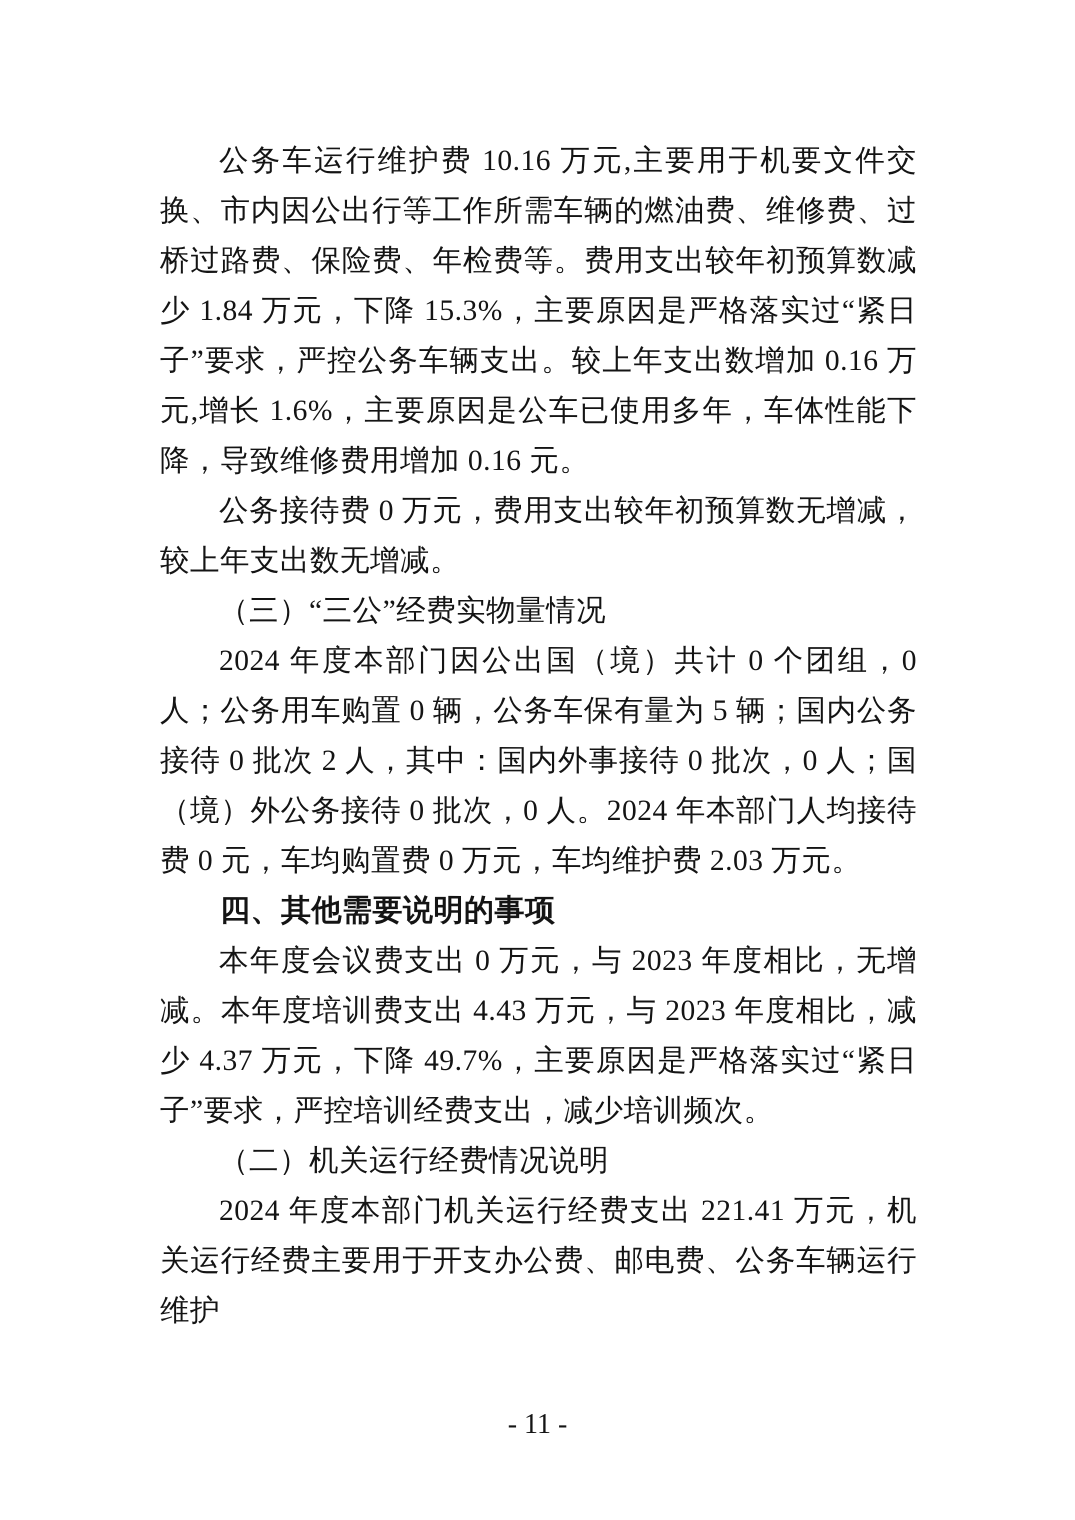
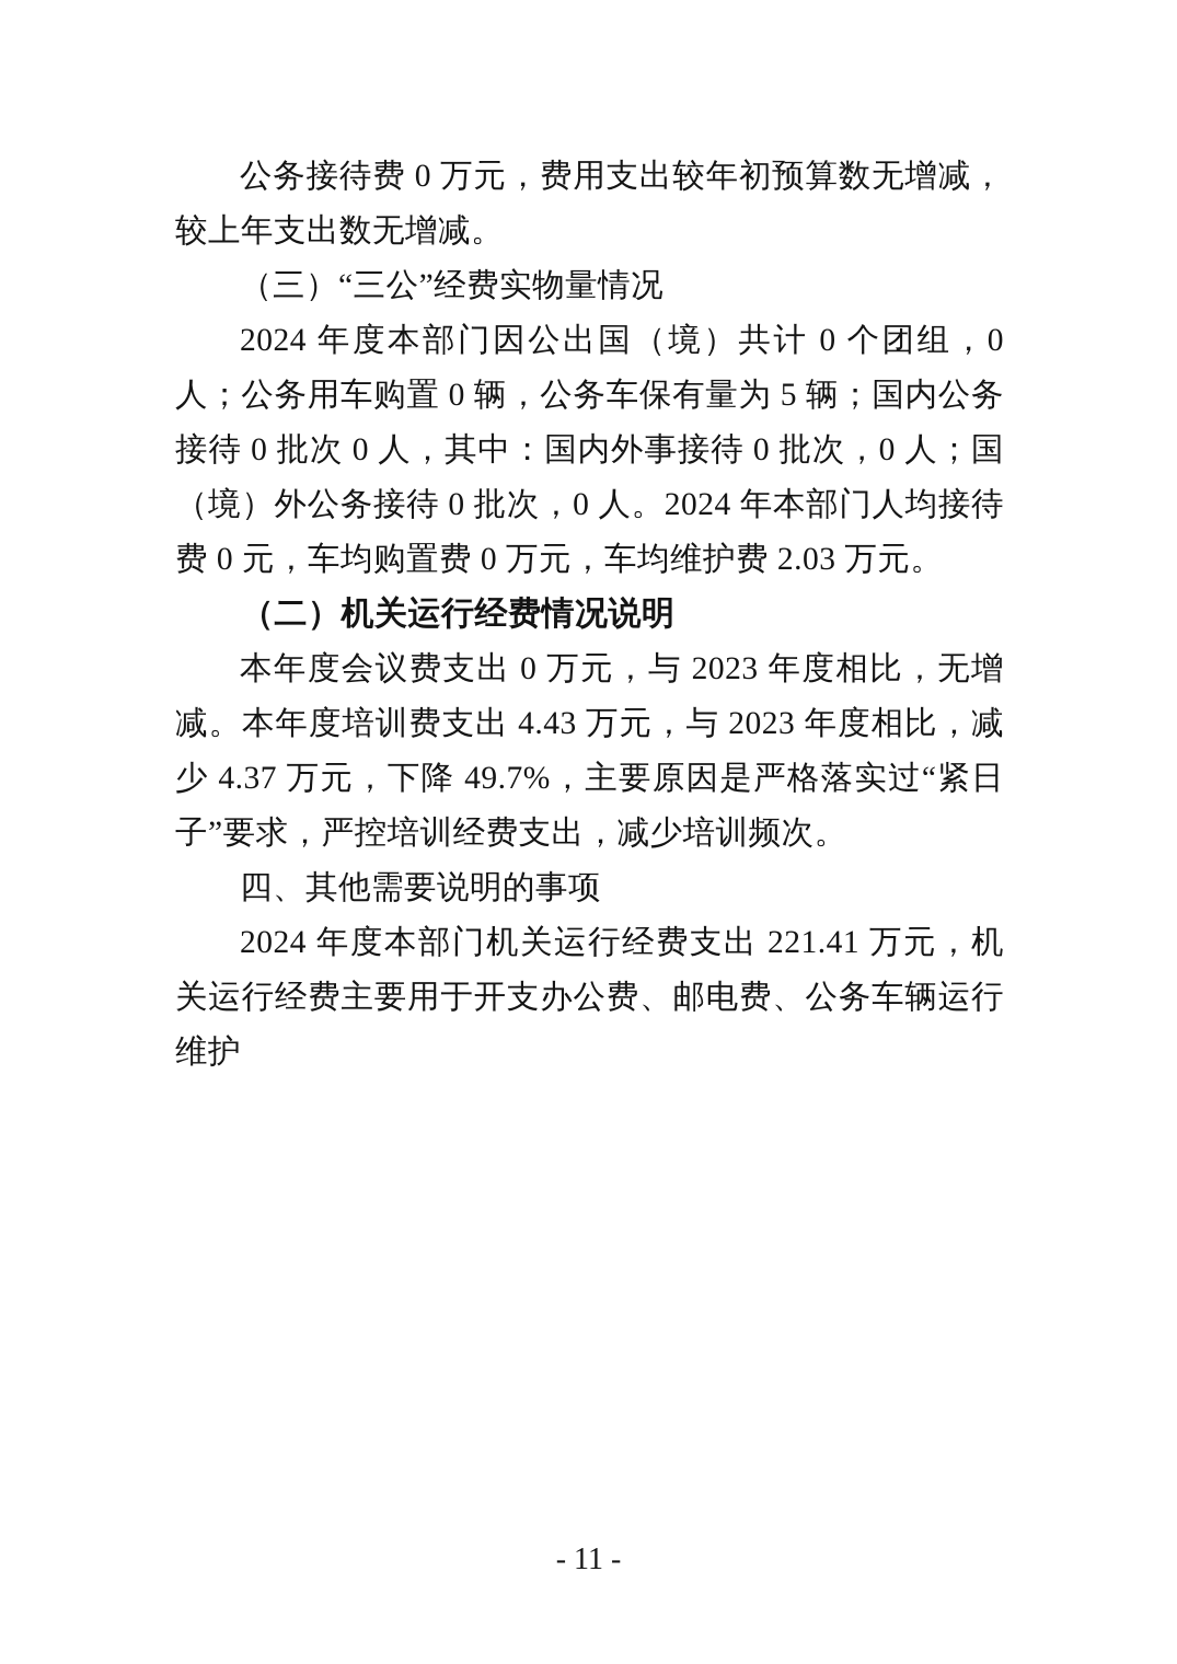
- 公务车运行维护费 10.16 万元,主要用于机要文件交换、市内因公出行等工作所需车辆的燃油费、维修费、过桥过路费、保险费、年检费等。费用支出较年初预算数减少 1.84 万元，下降 15.3%，主要原因是严格落实过“紧日子”要求，严控公务车辆支出。较上年支出数增加 0.16 万元,增长 1.6%，主要原因是公车已使用多年，车体性能下降，导致维修费用增加 0.16 元。
  公务接待费 0 万元，费用支出较年初预算数无增减，较上年支出数无增减。
  （三）“三公”经费实物量情况
- 2024 年度本部门因公出国（境）共计 0 个团组，0 人；公务用车购置 0 辆，公务车保有量为 5 辆；国内公务接待 0 批次 2 人，其中：国内外事接待 0 批次，0 人；国（境）外公务接待 0 批次，0 人。2024 年本部门人均接待费 0 元，车均购置费 0 万元，车均维护费 2.03 万元。
+ 2024 年度本部门因公出国（境）共计 0 个团组，0 人；公务用车购置 0 辆，公务车保有量为 5 辆；国内公务接待 0 批次 0 人，其中：国内外事接待 0 批次，0 人；国（境）外公务接待 0 批次，0 人。2024 年本部门人均接待费 0 元，车均购置费 0 万元，车均维护费 2.03 万元。
- 四、其他需要说明的事项
+ （二）机关运行经费情况说明
  本年度会议费支出 0 万元，与 2023 年度相比，无增减。本年度培训费支出 4.43 万元，与 2023 年度相比，减少 4.37 万元，下降 49.7%，主要原因是严格落实过“紧日子”要求，严控培训经费支出，减少培训频次。
- （二）机关运行经费情况说明
+ 四、其他需要说明的事项
  2024 年度本部门机关运行经费支出 221.41 万元，机关运行经费主要用于开支办公费、邮电费、公务车辆运行维护
  - 11 -
